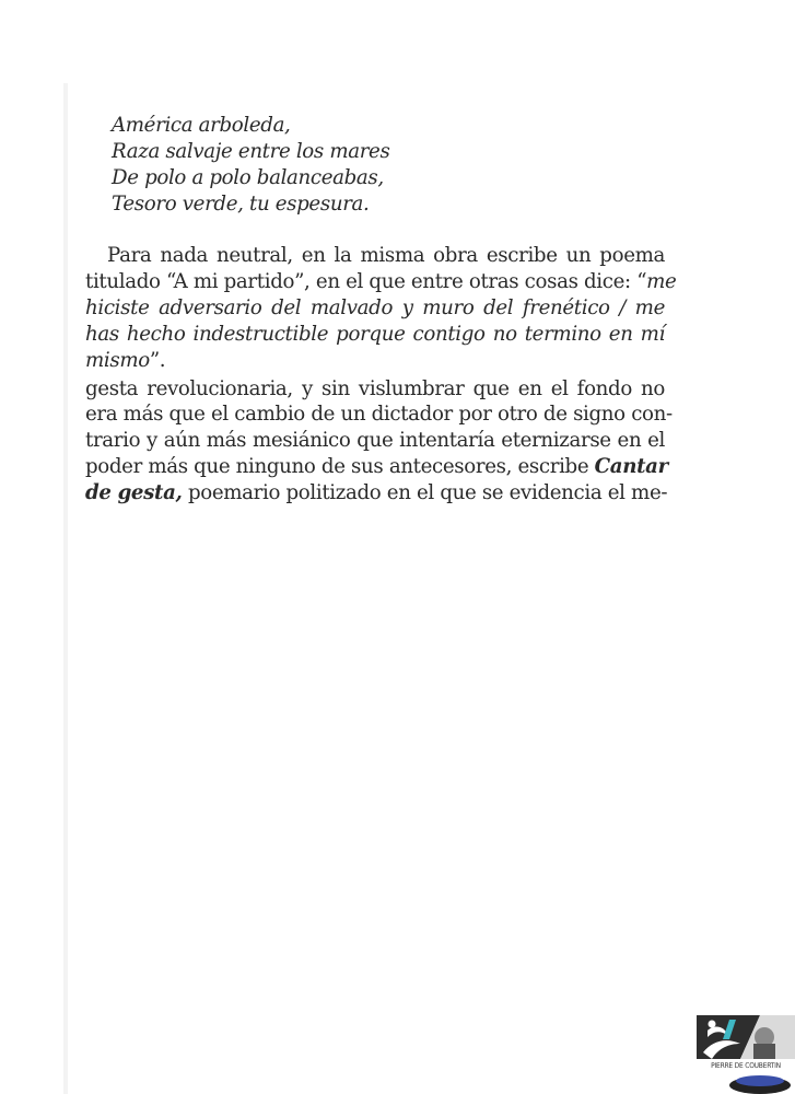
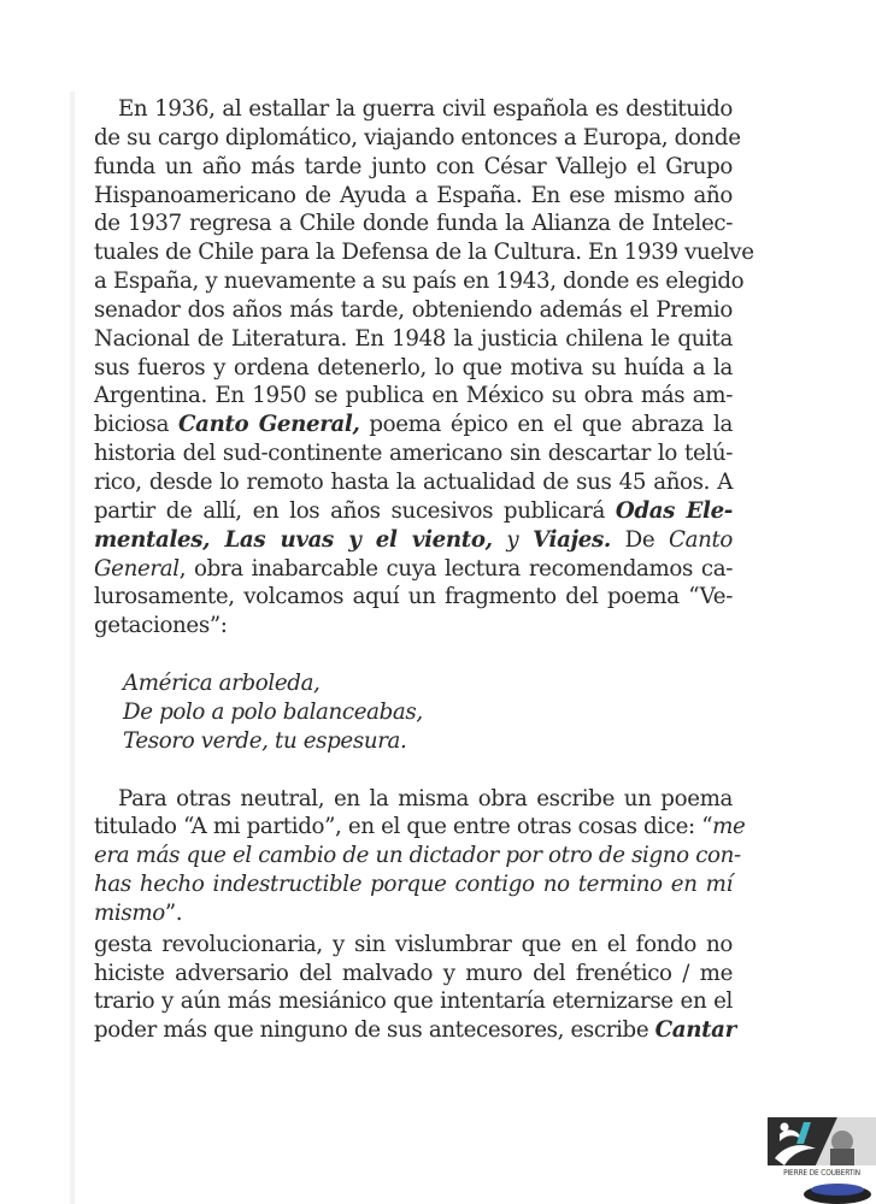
+ En 1936, al estallar la guerra civil española es destituido
+ de su cargo diplomático, viajando entonces a Europa, donde
+ funda un año más tarde junto con César Vallejo el Grupo
+ Hispanoamericano de Ayuda a España. En ese mismo año
+ de 1937 regresa a Chile donde funda la Alianza de Intelec-
+ tuales de Chile para la Defensa de la Cultura. En 1939 vuelve
+ a España, y nuevamente a su país en 1943, donde es elegido
+ senador dos años más tarde, obteniendo además el Premio
+ Nacional de Literatura. En 1948 la justicia chilena le quita
+ sus fueros y ordena detenerlo, lo que motiva su huída a la
+ Argentina. En 1950 se publica en México su obra más am-
+ biciosa Canto General, poema épico en el que abraza la
+ historia del sud-continente americano sin descartar lo telú-
+ rico, desde lo remoto hasta la actualidad de sus 45 años. A
+ partir de allí, en los años sucesivos publicará Odas Ele-
+ mentales, Las uvas y el viento, y Viajes. De Canto
+ General, obra inabarcable cuya lectura recomendamos ca-
+ lurosamente, volcamos aquí un fragmento del poema “Ve-
+ getaciones”:
  América arboleda,
- Raza salvaje entre los mares
  De polo a polo balanceabas,
  Tesoro verde, tu espesura.
- Para nada neutral, en la misma obra escribe un poema
+ Para otras neutral, en la misma obra escribe un poema
  titulado “A mi partido”, en el que entre otras cosas dice: “me
- hiciste adversario del malvado y muro del frenético / me
+ era más que el cambio de un dictador por otro de signo con-
  has hecho indestructible porque contigo no termino en mí
  mismo”.
  gesta revolucionaria, y sin vislumbrar que en el fondo no
- era más que el cambio de un dictador por otro de signo con-
+ hiciste adversario del malvado y muro del frenético / me
  trario y aún más mesiánico que intentaría eternizarse en el
  poder más que ninguno de sus antecesores, escribe Cantar
- de gesta, poemario politizado en el que se evidencia el me-
  PIERRE DE COUBERTIN
